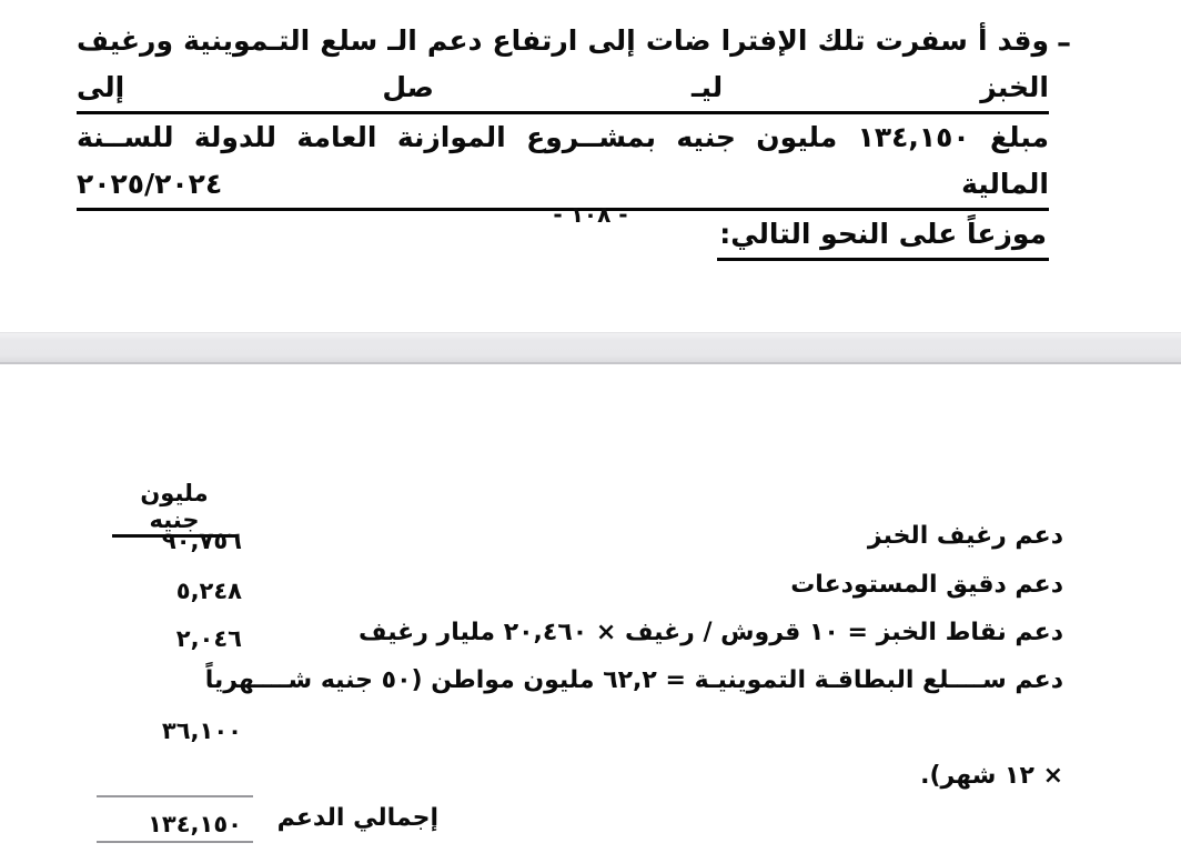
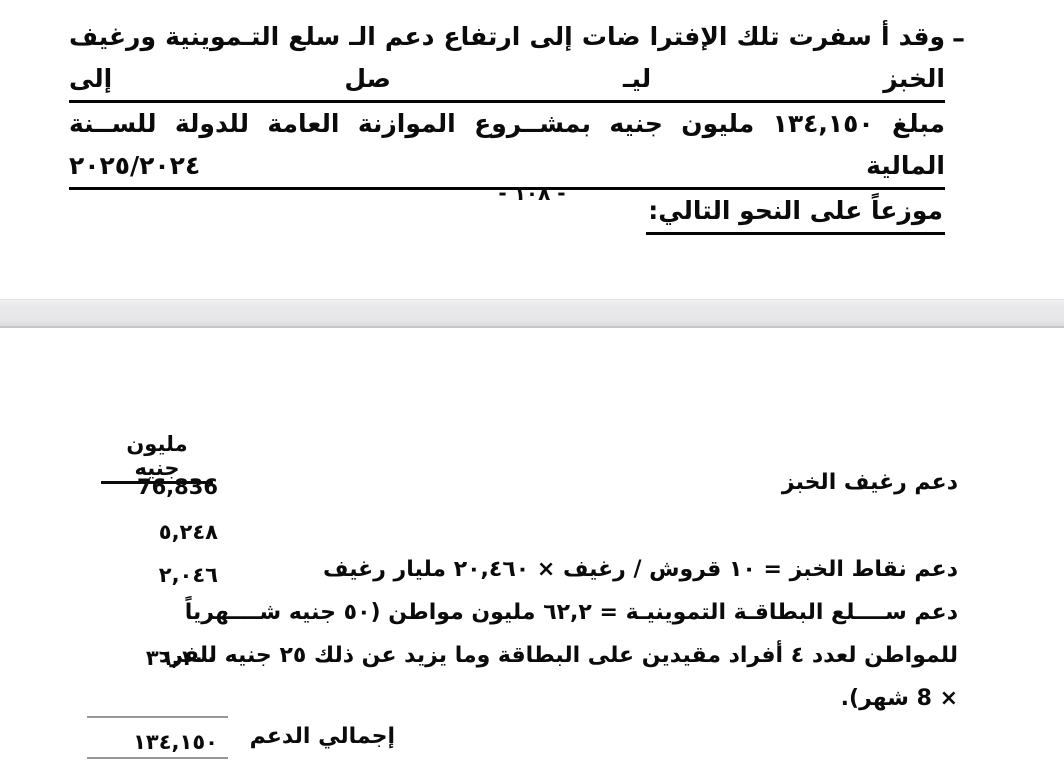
  –
  وقد أ سفرت تلك الإفترا ضات إلى ارتفاع دعم الـ سلع التـموينية ورغيف الخبز ليـ صل إلى
  مبلغ ١٣٤,١٥٠ مليون جنيه بمشــروع الموازنة العامة للدولة للســنة المالية ٢٠٢٥/٢٠٢٤
  موزعاً على النحو التالي:
  - ١٠٨ -
  مليون جنيه
  دعم رغيف الخبز
- ٩٠,٧٥٦
+ 76,836
- دعم دقيق المستودعات
  ٥,٢٤٨
  دعم نقاط الخبز = ١٠ قروش / رغيف × ٢٠,٤٦٠ مليار رغيف
  ٢,٠٤٦
  دعم ســــلع البطاقـة التموينيـة = ٦٢,٢ مليون مواطن (٥٠ جنيه شــــهرياً
+ للمواطن لعدد ٤ أفراد مقيدين على البطاقة وما يزيد عن ذلك ٢٥ جنيه للفرد
- × ١٢ شهر).
+ × 8 شهر).
  ٣٦,١٠٠
  إجمالي الدعم
  ١٣٤,١٥٠
